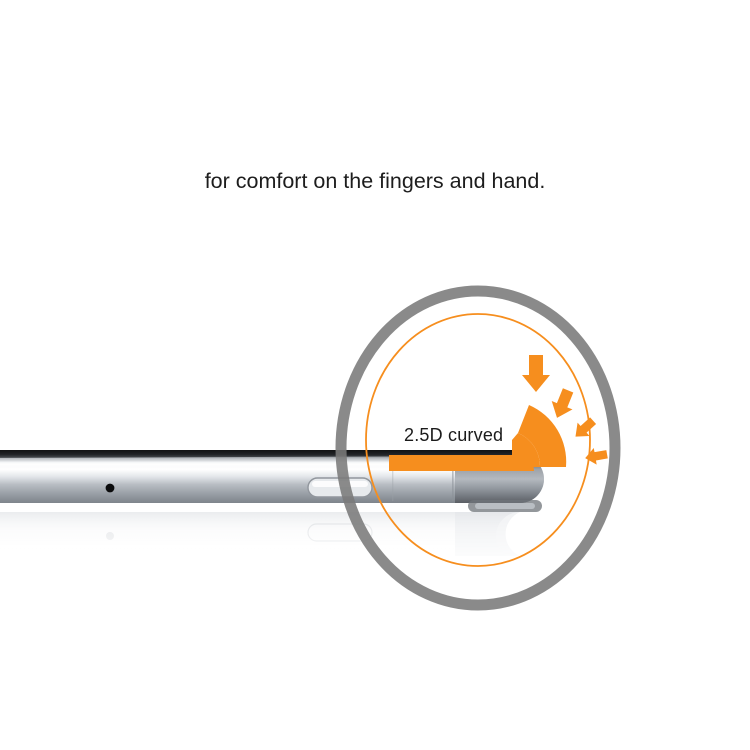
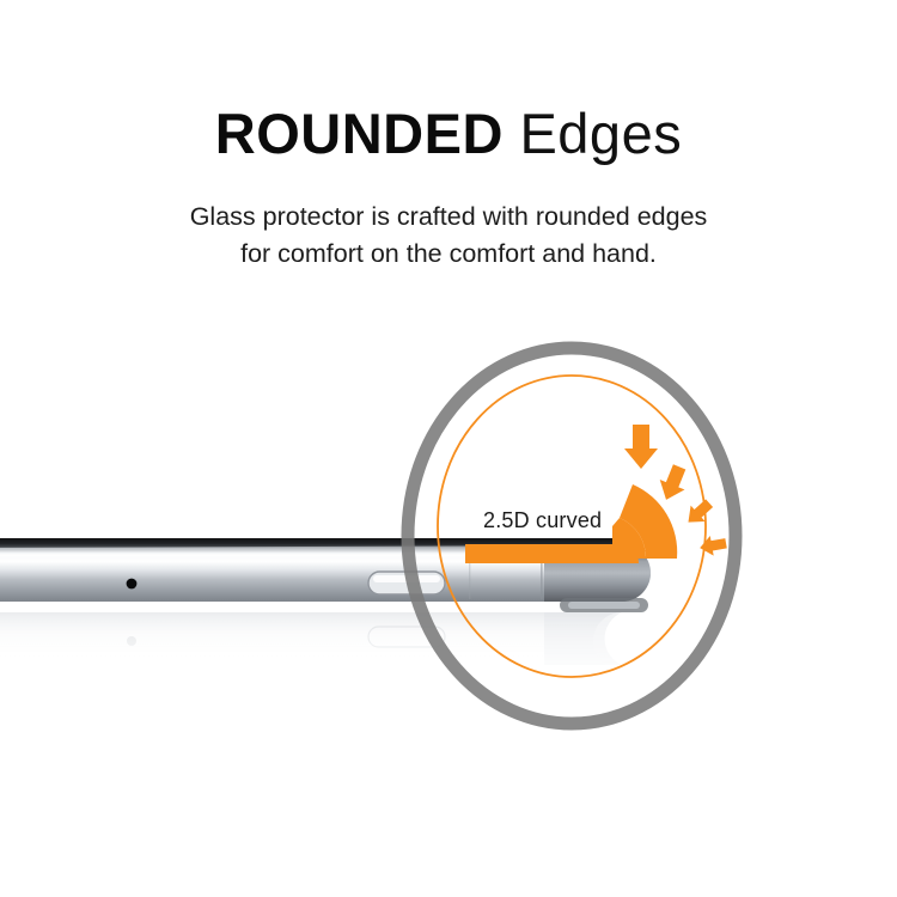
+ ROUNDED Edges
+ Glass protector is crafted with rounded edges
- for comfort on the fingers and hand.
+ for comfort on the comfort and hand.
  2.5D curved
